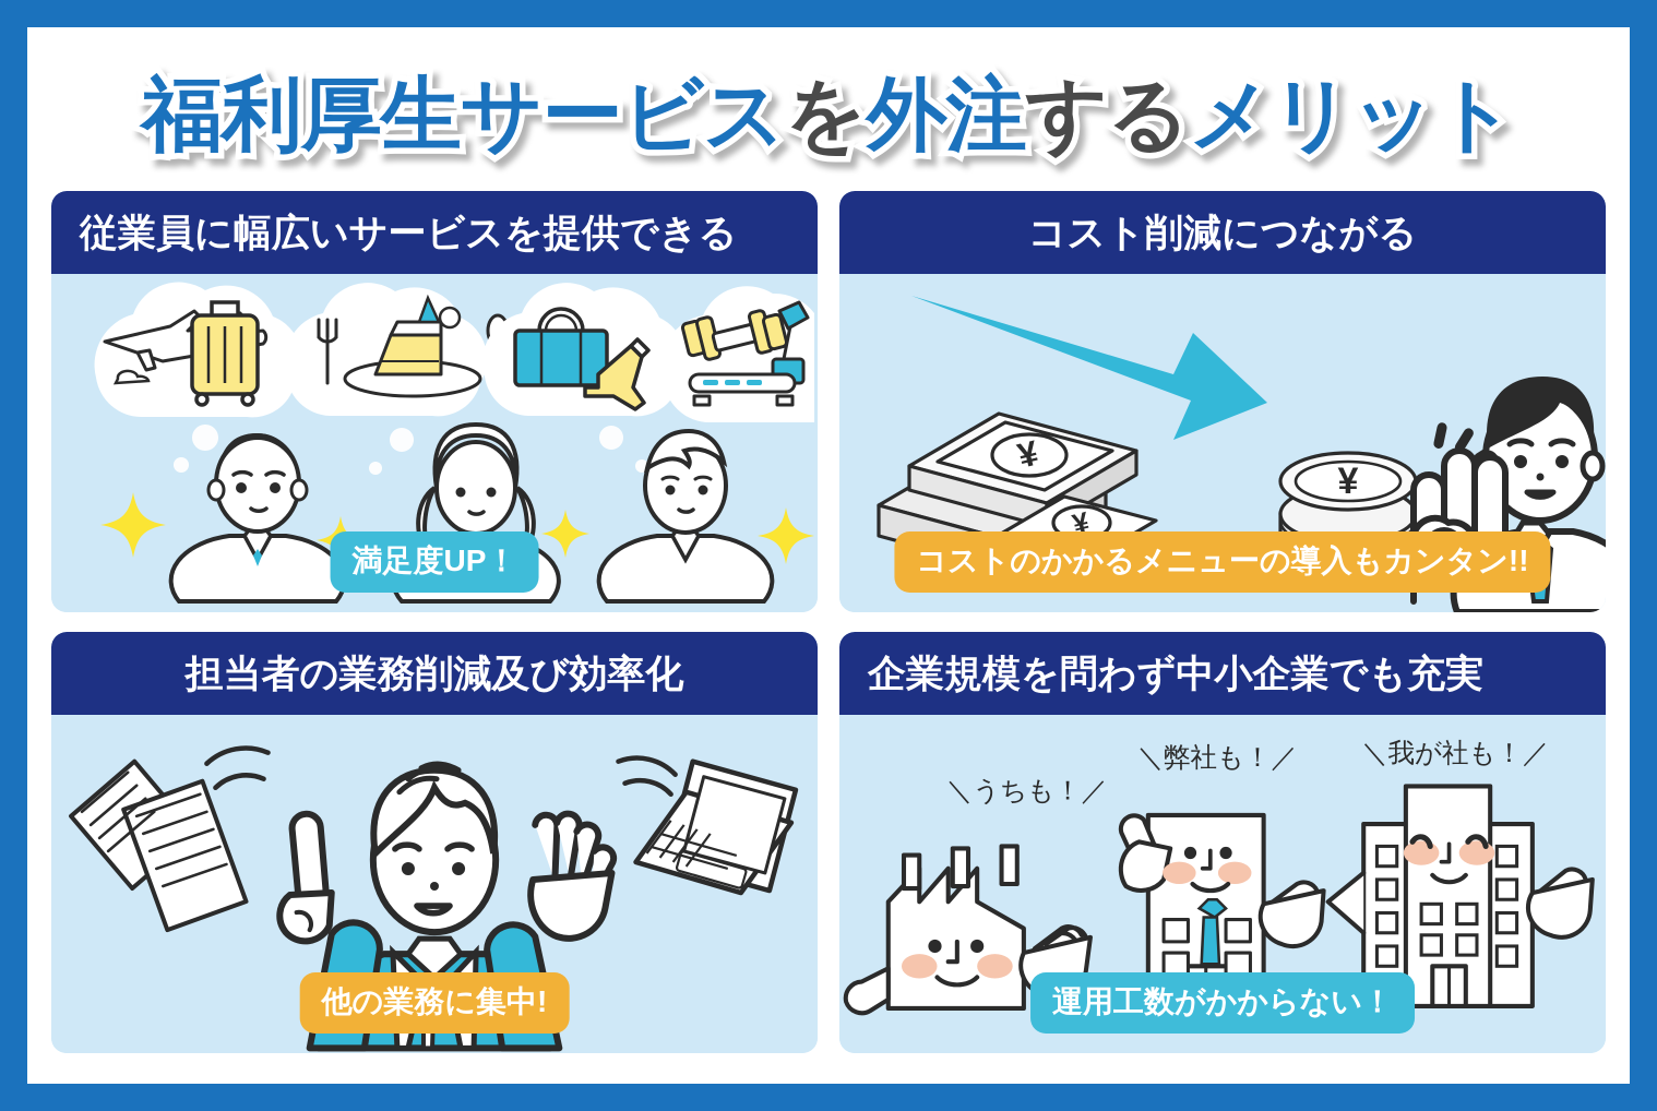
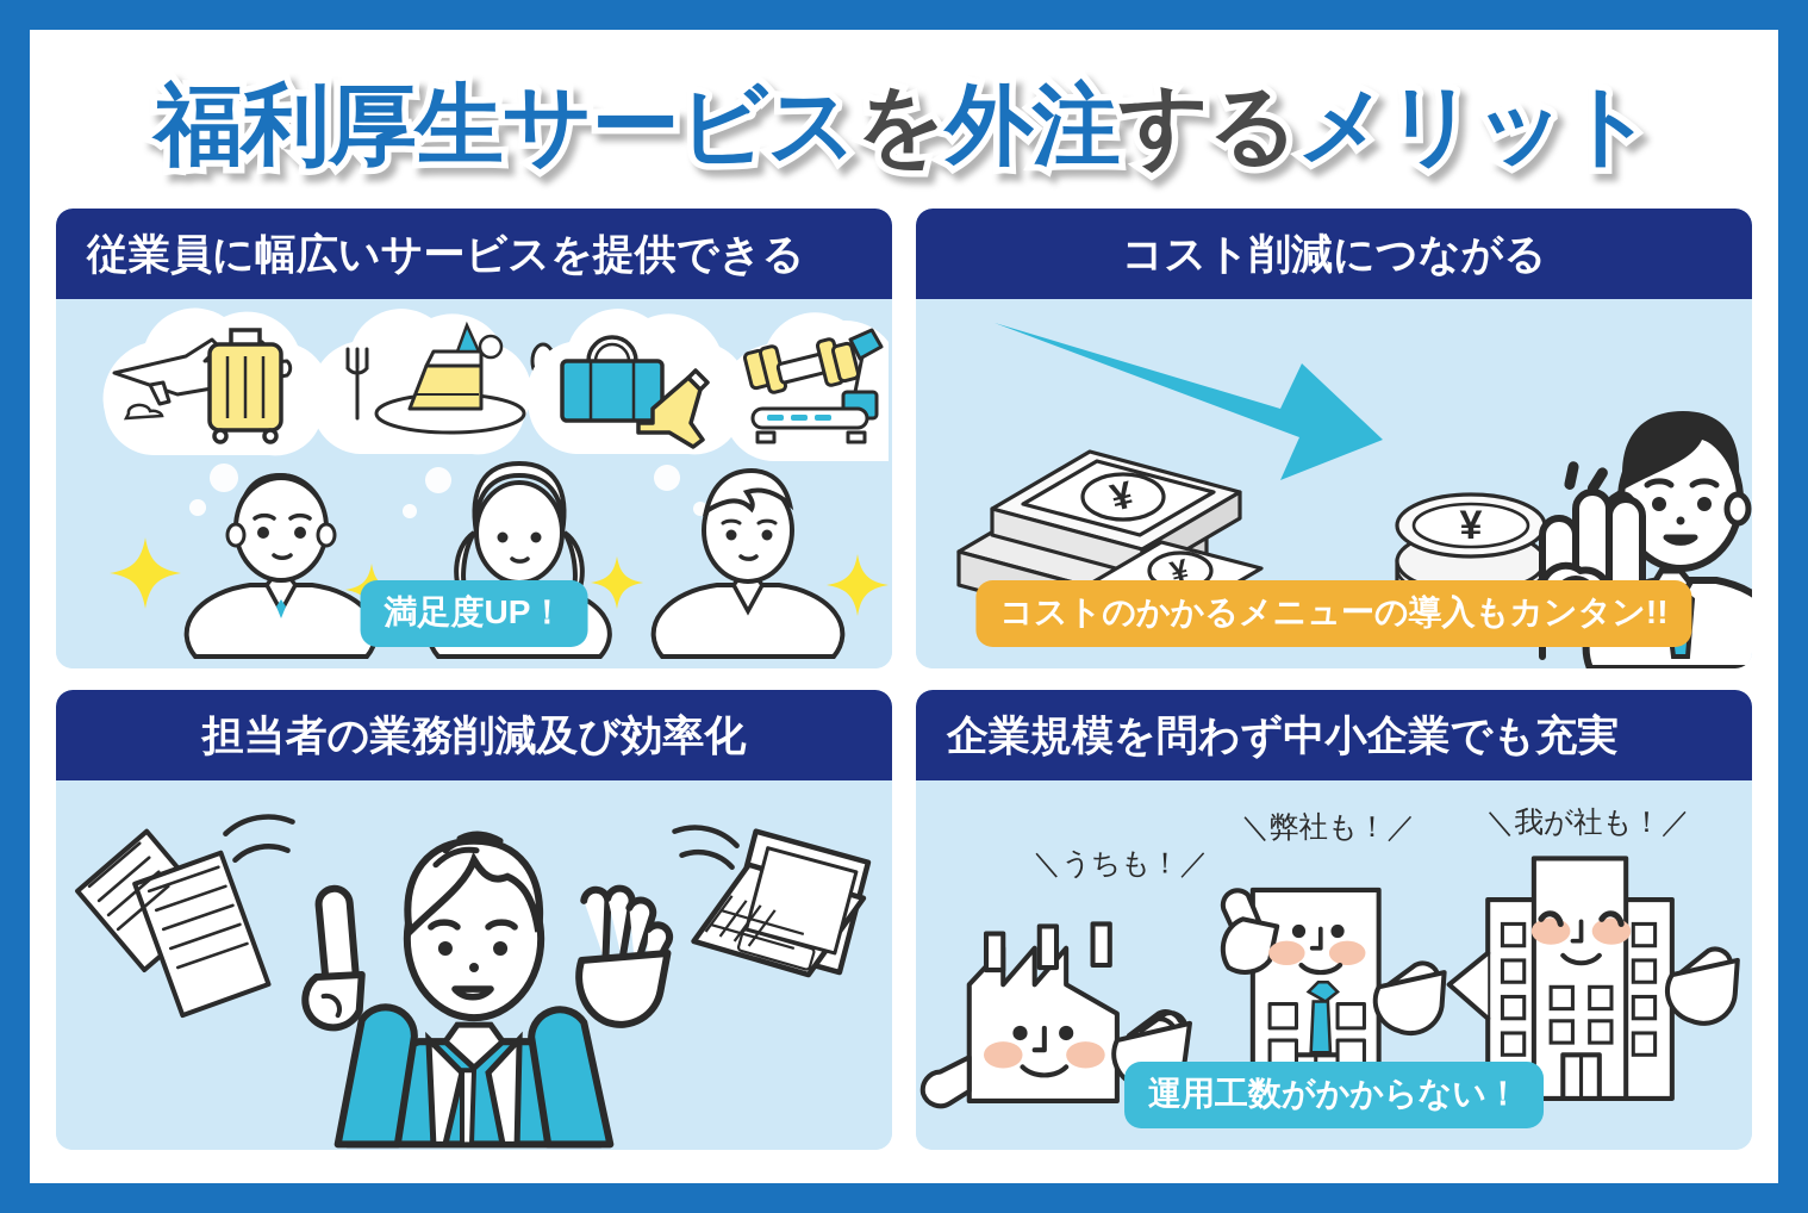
  福利厚生サービスを外注するメリット
  従業員に幅広いサービスを提供できる
  満足度UP！
  コスト削減につながる
  ¥
  コストのかかるメニューの導入もカンタン!!
  担当者の業務削減及び効率化
- 他の業務に集中!
  企業規模を問わず中小企業でも充実
  ＼うちも！／
  ＼弊社も！／
  ＼我が社も！／
  運用工数がかからない！
